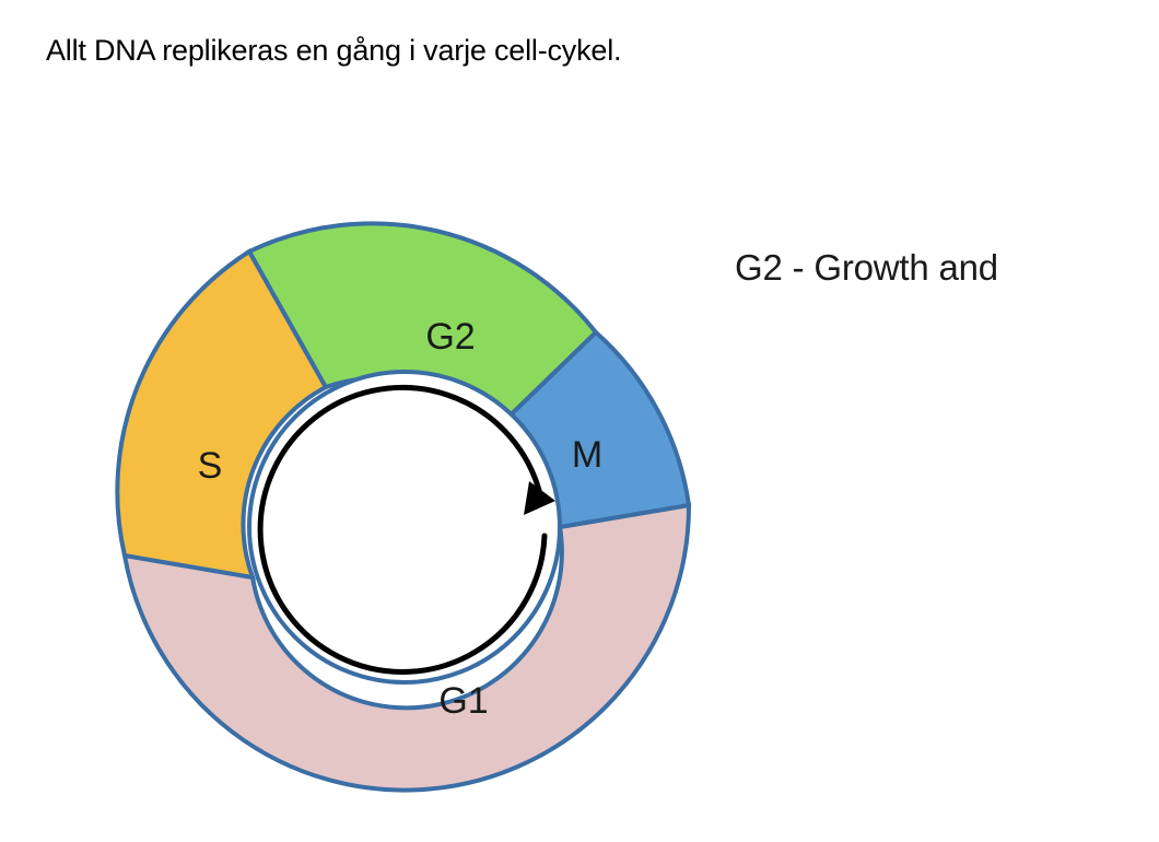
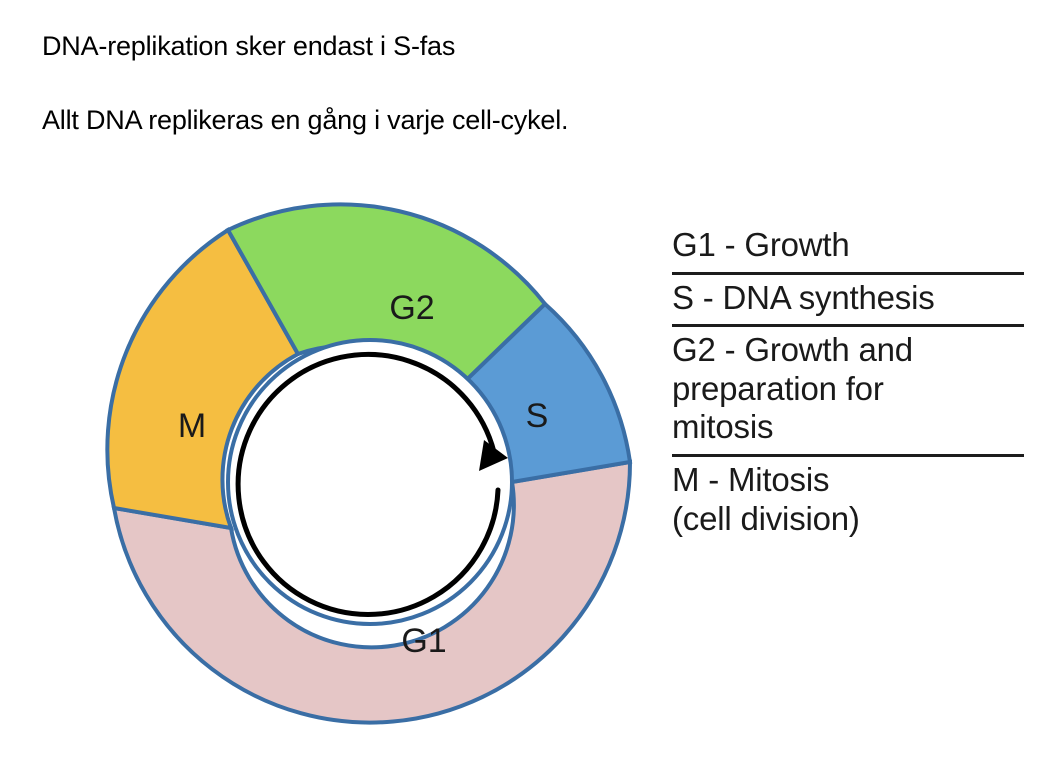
+ DNA-replikation sker endast i S-fas
  Allt DNA replikeras en gång i varje cell-cykel.
  G2
- M
+ S
  G1
- S
+ M
+ G1 - Growth
+ S - DNA synthesis
  G2 - Growth and
+ preparation for
+ mitosis
+ M - Mitosis
+ (cell division)
